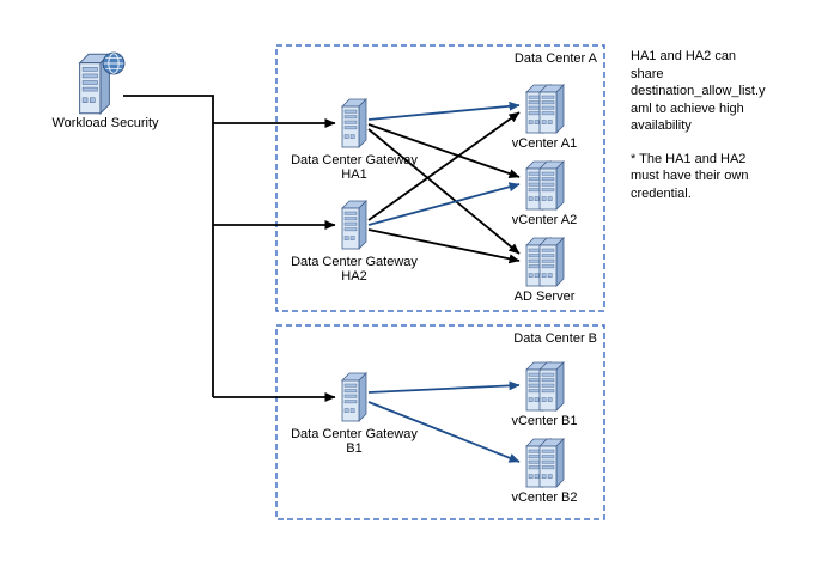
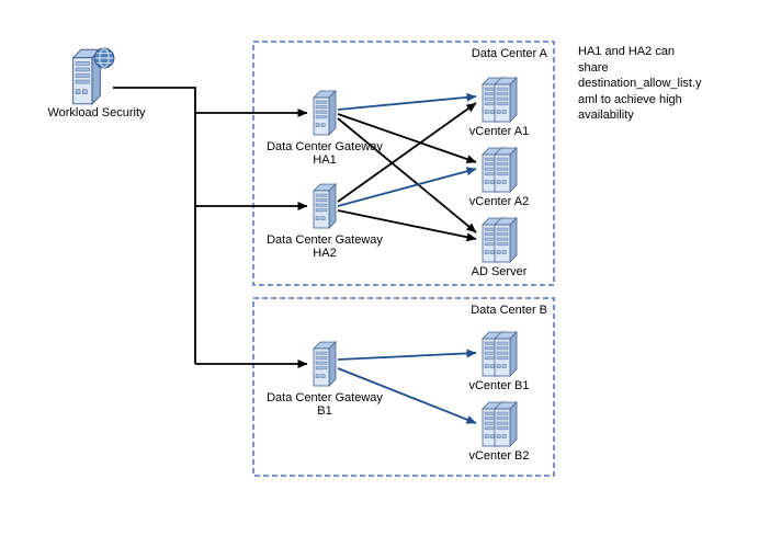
  Data Center A
  Data Center B
  Workload Security
  Data Center Gateway
  HA1
  Data Center Gateway
  HA2
  Data Center Gateway
  B1
  vCenter A1
  vCenter A2
  AD Server
  vCenter B1
  vCenter B2
  HA1 and HA2 can share destination_allow_list.yaml to achieve high availability
- * The HA1 and HA2 must have their own credential.
